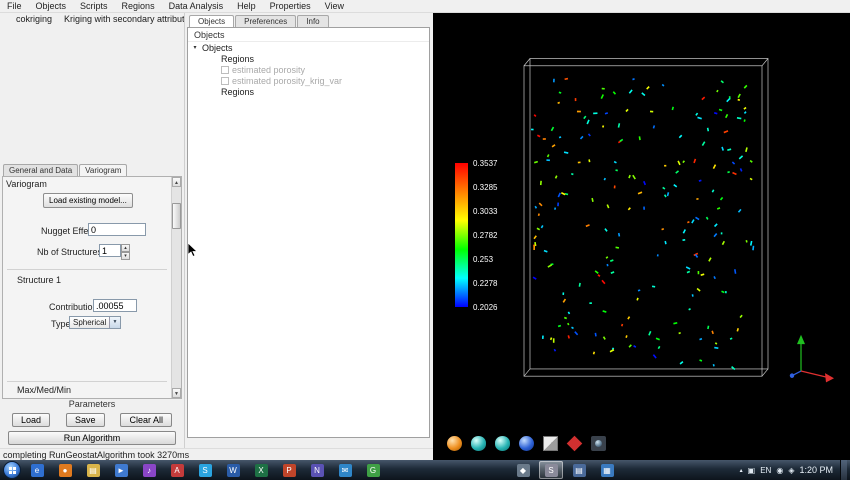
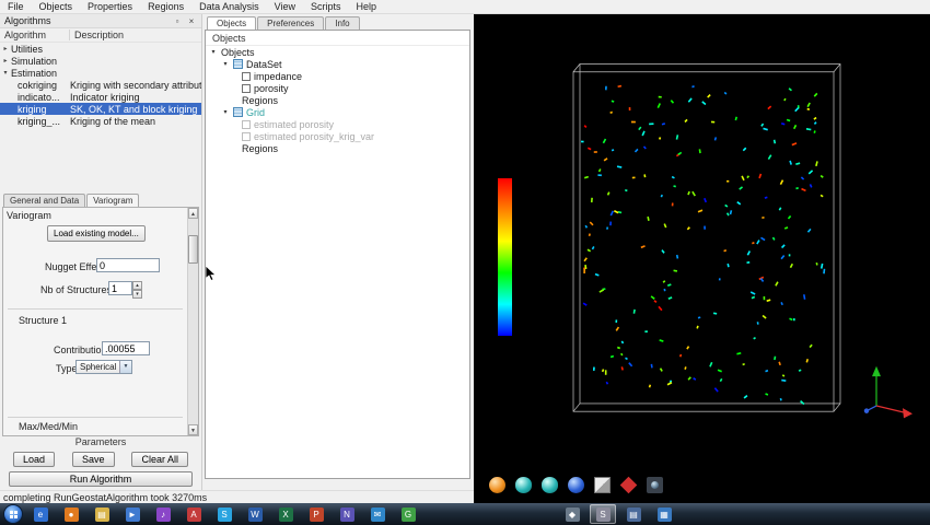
  File
  Objects
- Scripts
+ Properties
  Regions
  Data Analysis
- Help
+ View
- Properties
+ Scripts
- View
+ Help
+ Algorithms
+ ▫
+ ×
+ Algorithm
+ Description
+ Utilities
+ Simulation
+ Estimation
  cokriging
  Kriging with secondary attribut
+ indicato...
+ Indicator kriging
+ kriging
+ SK, OK, KT and block kriging
+ kriging_...
+ Kriging of the mean
  General and Data
  Variogram
  Variogram
  Load existing model...
  Nugget Effe
  0
  Nb of Structure
  1
  Structure 1
  Contributio
  .00055
  Type
  Spherical
  Max/Med/Min
  Parameters
  Load
  Save
  Clear All
  Run Algorithm
  Objects
  Preferences
  Info
  Objects
  Objects
+ DataSet
+ impedance
+ porosity
  Regions
+ Grid
  estimated porosity
  estimated porosity_krig_var
  Regions
  completing RunGeostatAlgorithm took 3270ms
- 0.3537
- 0.3285
- 0.3033
- 0.2782
- 0.253
- 0.2278
- 0.2026
  e
  ●
  ▤
  ►
  ♪
  A
  S
  W
  X
  P
  N
  ✉
  G
  ◆
  S
  ▤
  ▦
- ▣
- EN
- ◉
- ◈
- 1:20 PM
